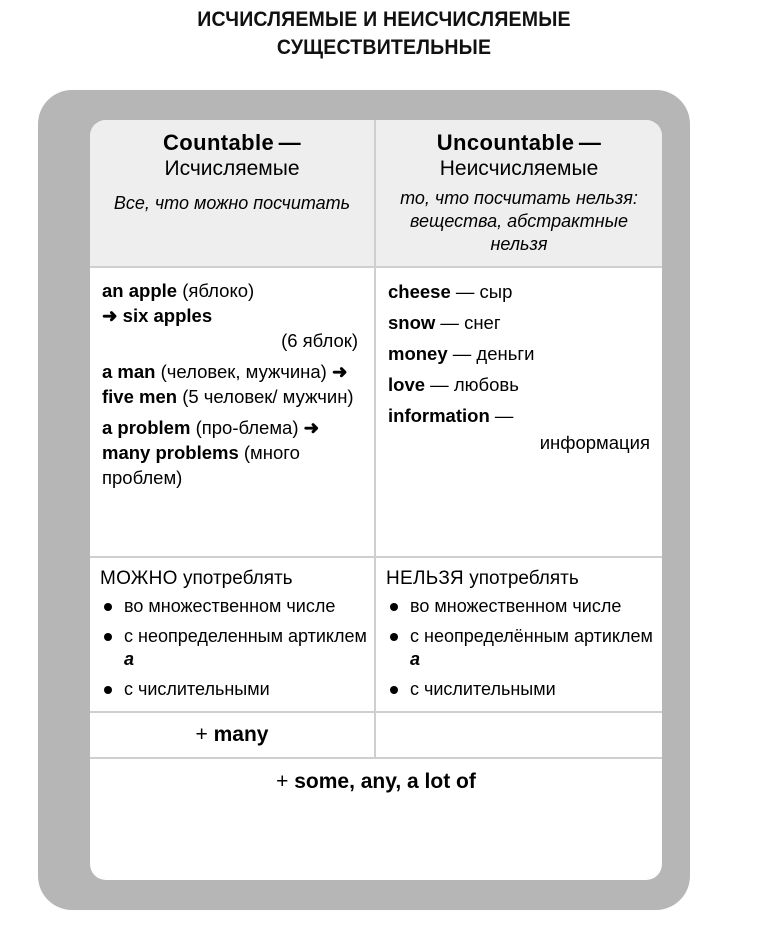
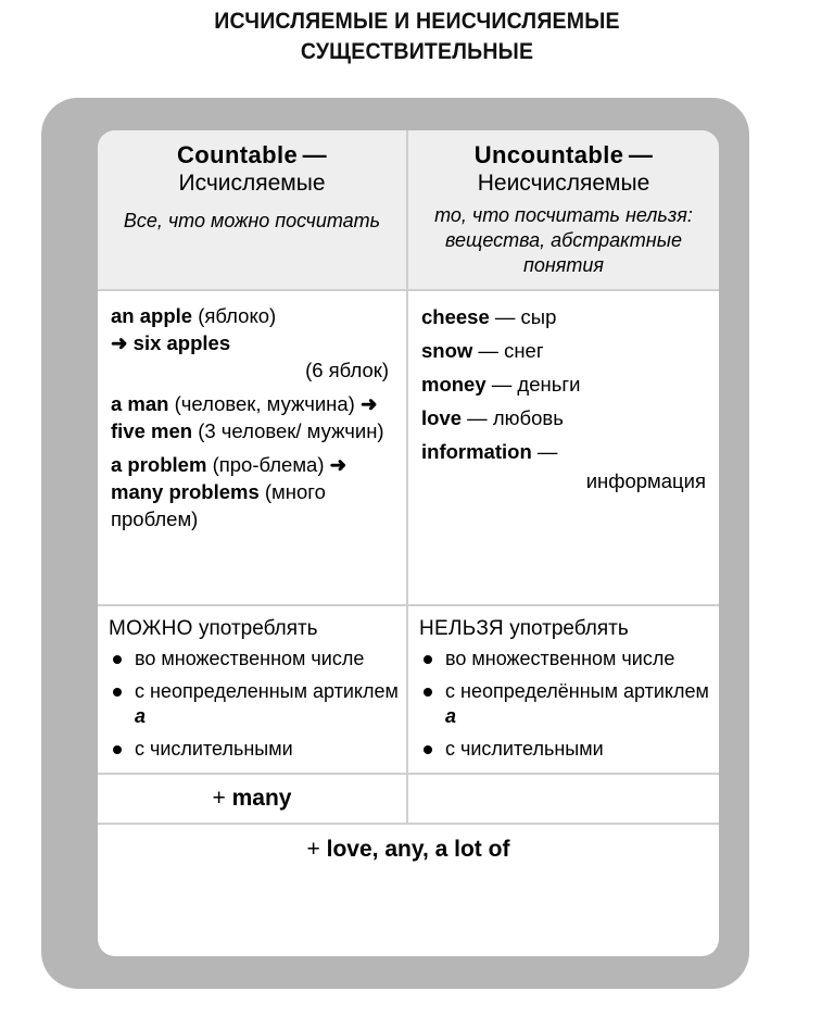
  ИСЧИСЛЯЕМЫЕ И НЕИСЧИСЛЯЕМЫЕ
  СУЩЕСТВИТЕЛЬНЫЕ
  Countable —
  Исчисляемые
  Все, что можно посчитать
  Uncountable —
  Неисчисляемые
- то, что посчитать нельзя: вещества, абстрактные нельзя
+ то, что посчитать нельзя: вещества, абстрактные понятия
  an apple (яблоко)
  ➜ six apples
  (6 яблок)
- a man (человек, мужчина) ➜ five men (5 человек/ мужчин)
+ a man (человек, мужчина) ➜ five men (3 человек/ мужчин)
  a problem (про-блема) ➜ many problems (много проблем)
  cheese — сыр
  snow — снег
  money — деньги
  love — любовь
  information —
  информация
  МОЖНО употреблять
  во множественном числе
  с неопределенным артиклем a
  с числительными
  НЕЛЬЗЯ употреблять
  во множественном числе
  с неопределённым артиклем a
  с числительными
  + many
- + some, any, a lot of
+ + love, any, a lot of
